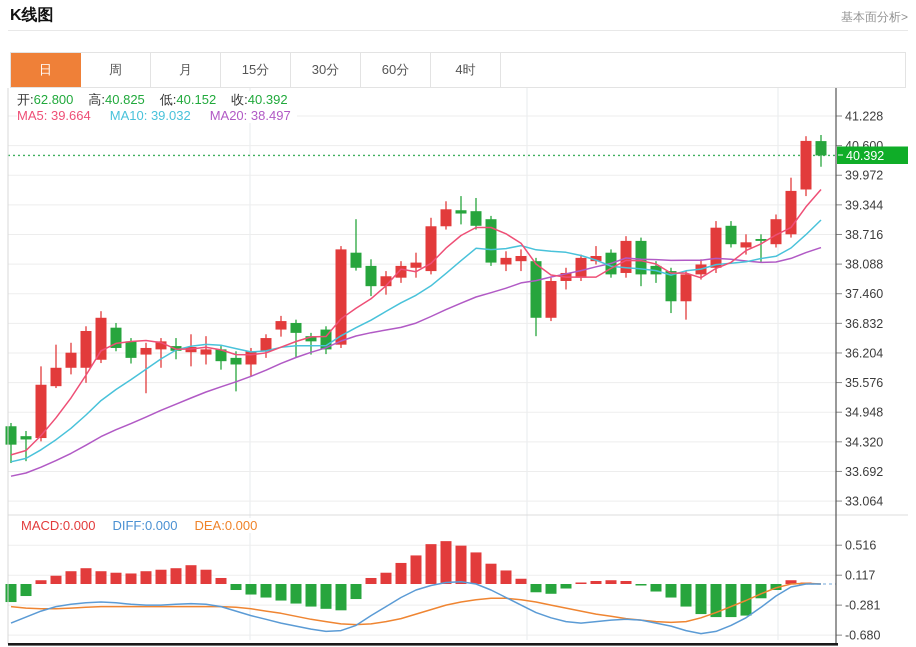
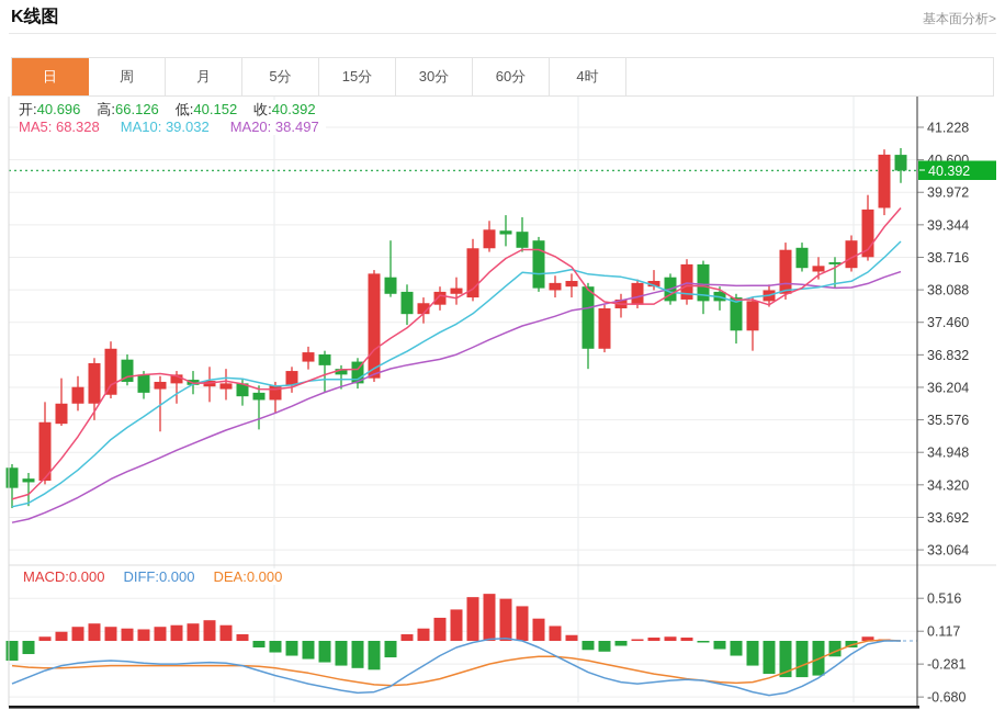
  K线图
  基本面分析>
  日
  周
  月
+ 5分
  15分
  30分
  60分
  4时
  41.228
  40.600
  39.972
  39.344
  38.716
  38.088
  37.460
  36.832
  36.204
  35.576
  34.948
  34.320
  33.692
  33.064
  0.516
  0.117
  -0.281
  -0.680
  40.392
- 开:62.800
+ 开:40.696
- 高:40.825
+ 高:66.126
  低:40.152
  收:40.392
- MA5: 39.664
+ MA5: 68.328
  MA10: 39.032
  MA20: 38.497
  MACD:0.000
  DIFF:0.000
  DEA:0.000
